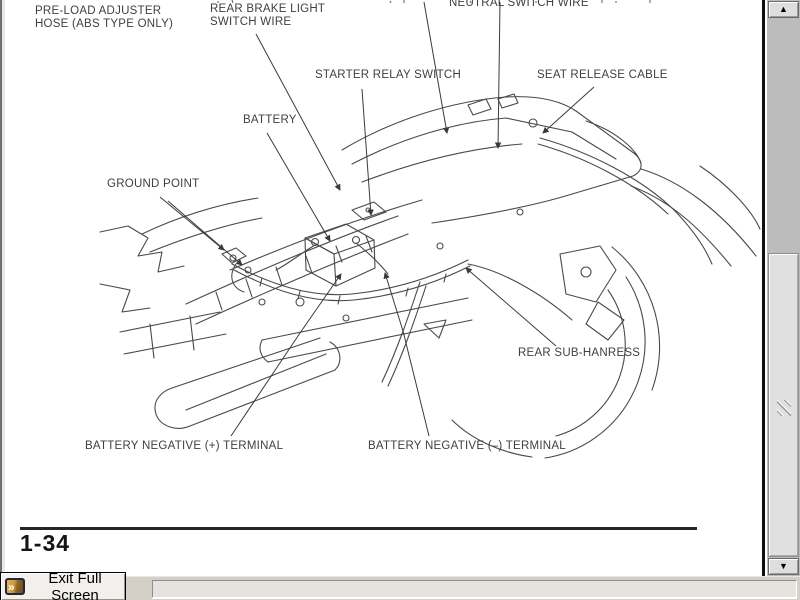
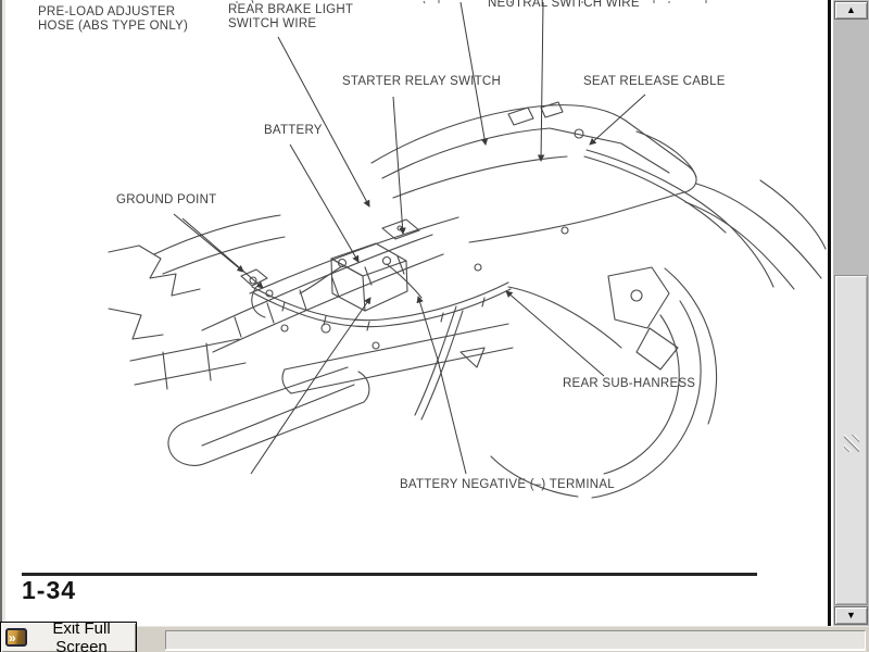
  PRE-LOAD ADJUSTER
  HOSE (ABS TYPE ONLY)
  REAR BRAKE LIGHT
  SWITCH WIRE
  NEUTRAL SWITCH WIRE
  STARTER RELAY SWITCH
  SEAT RELEASE CABLE
  BATTERY
  GROUND POINT
  REAR SUB-HANRESS
- BATTERY NEGATIVE (+) TERMINAL
  BATTERY NEGATIVE (–) TERMINAL
  1-34
  ▲
  ▼
  »
  Exit Full Screen
